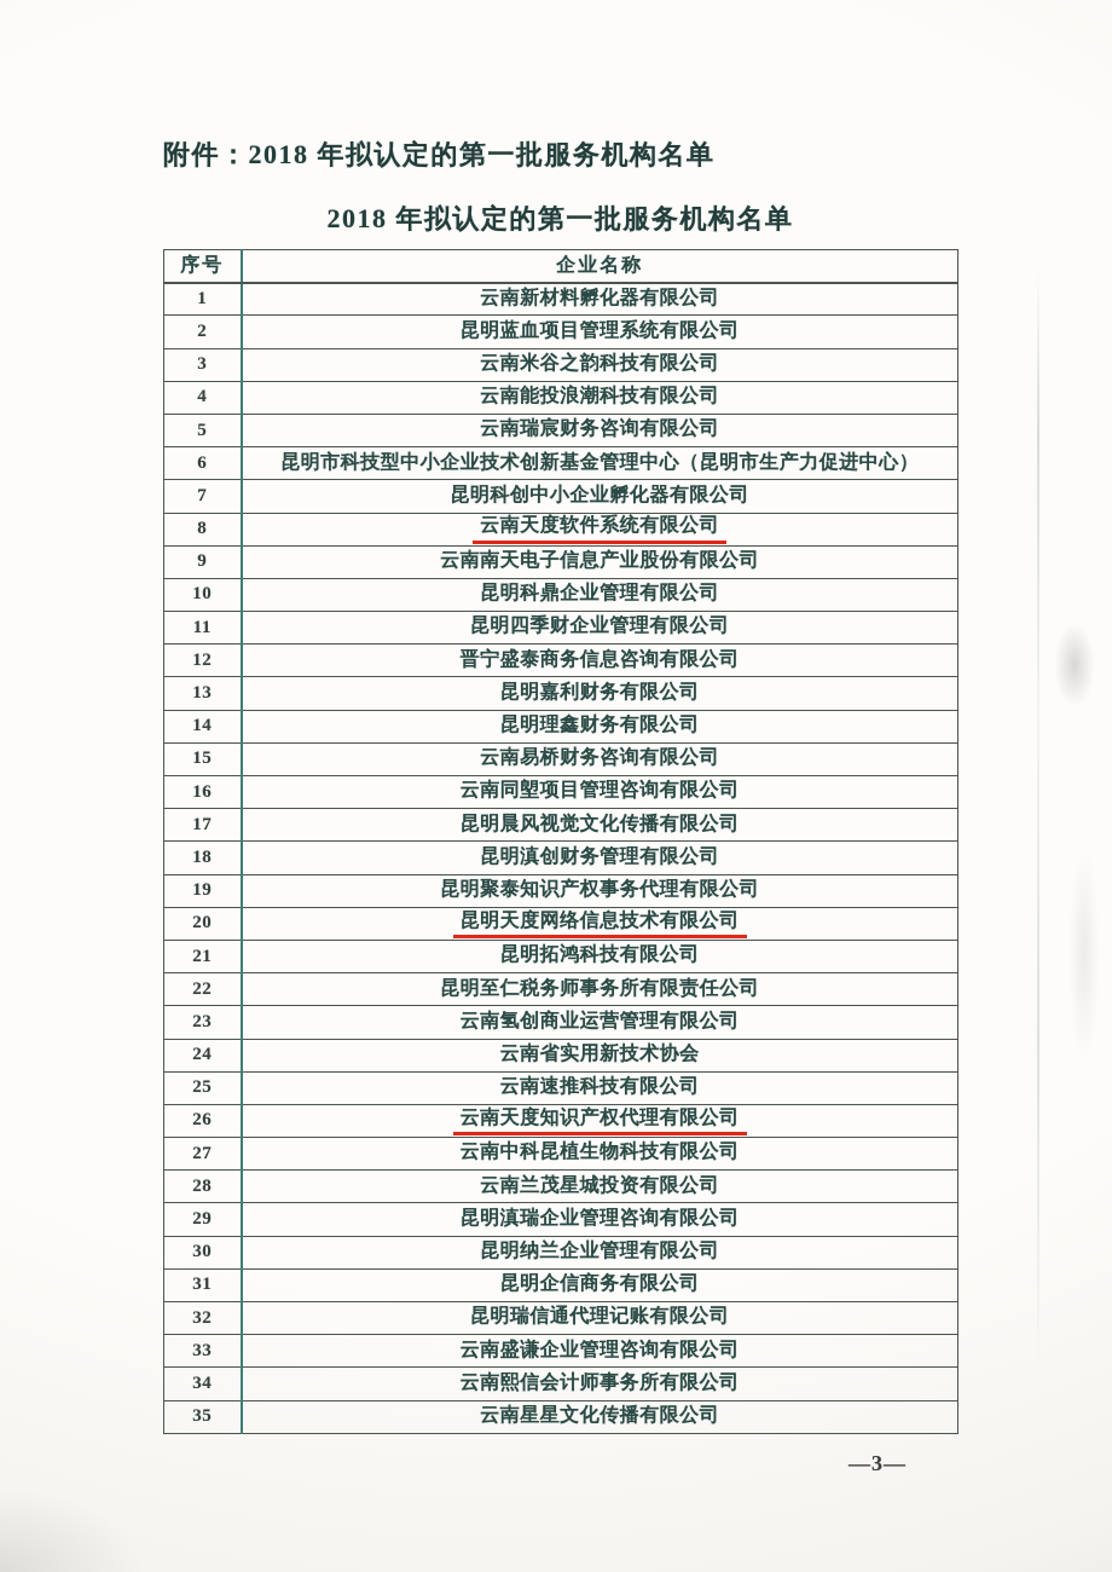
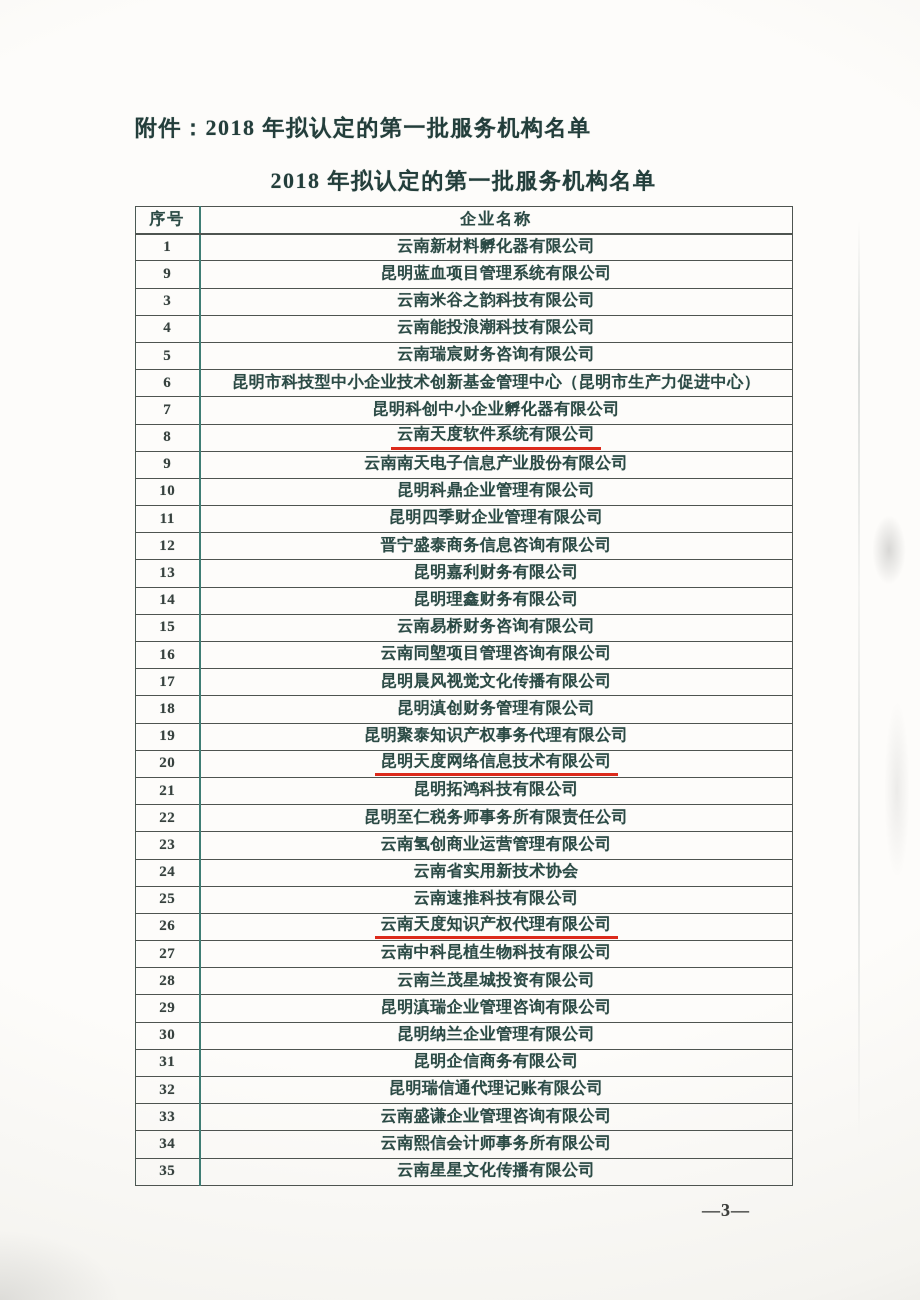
  附件：2018 年拟认定的第一批服务机构名单
  2018 年拟认定的第一批服务机构名单
  序号	企业名称
  1	云南新材料孵化器有限公司
- 2	昆明蓝血项目管理系统有限公司
+ 9	昆明蓝血项目管理系统有限公司
  3	云南米谷之韵科技有限公司
  4	云南能投浪潮科技有限公司
  5	云南瑞宸财务咨询有限公司
  6	昆明市科技型中小企业技术创新基金管理中心（昆明市生产力促进中心）
  7	昆明科创中小企业孵化器有限公司
  8	云南天度软件系统有限公司
  9	云南南天电子信息产业股份有限公司
  10	昆明科鼎企业管理有限公司
  11	昆明四季财企业管理有限公司
  12	晋宁盛泰商务信息咨询有限公司
  13	昆明嘉利财务有限公司
  14	昆明理鑫财务有限公司
  15	云南易桥财务咨询有限公司
  16	云南同塱项目管理咨询有限公司
  17	昆明晨风视觉文化传播有限公司
  18	昆明滇创财务管理有限公司
  19	昆明聚泰知识产权事务代理有限公司
  20	昆明天度网络信息技术有限公司
  21	昆明拓鸿科技有限公司
  22	昆明至仁税务师事务所有限责任公司
  23	云南氢创商业运营管理有限公司
  24	云南省实用新技术协会
  25	云南速推科技有限公司
  26	云南天度知识产权代理有限公司
  27	云南中科昆植生物科技有限公司
  28	云南兰茂星城投资有限公司
  29	昆明滇瑞企业管理咨询有限公司
  30	昆明纳兰企业管理有限公司
  31	昆明企信商务有限公司
  32	昆明瑞信通代理记账有限公司
  33	云南盛谦企业管理咨询有限公司
  34	云南熙信会计师事务所有限公司
  35	云南星星文化传播有限公司
  —3—
